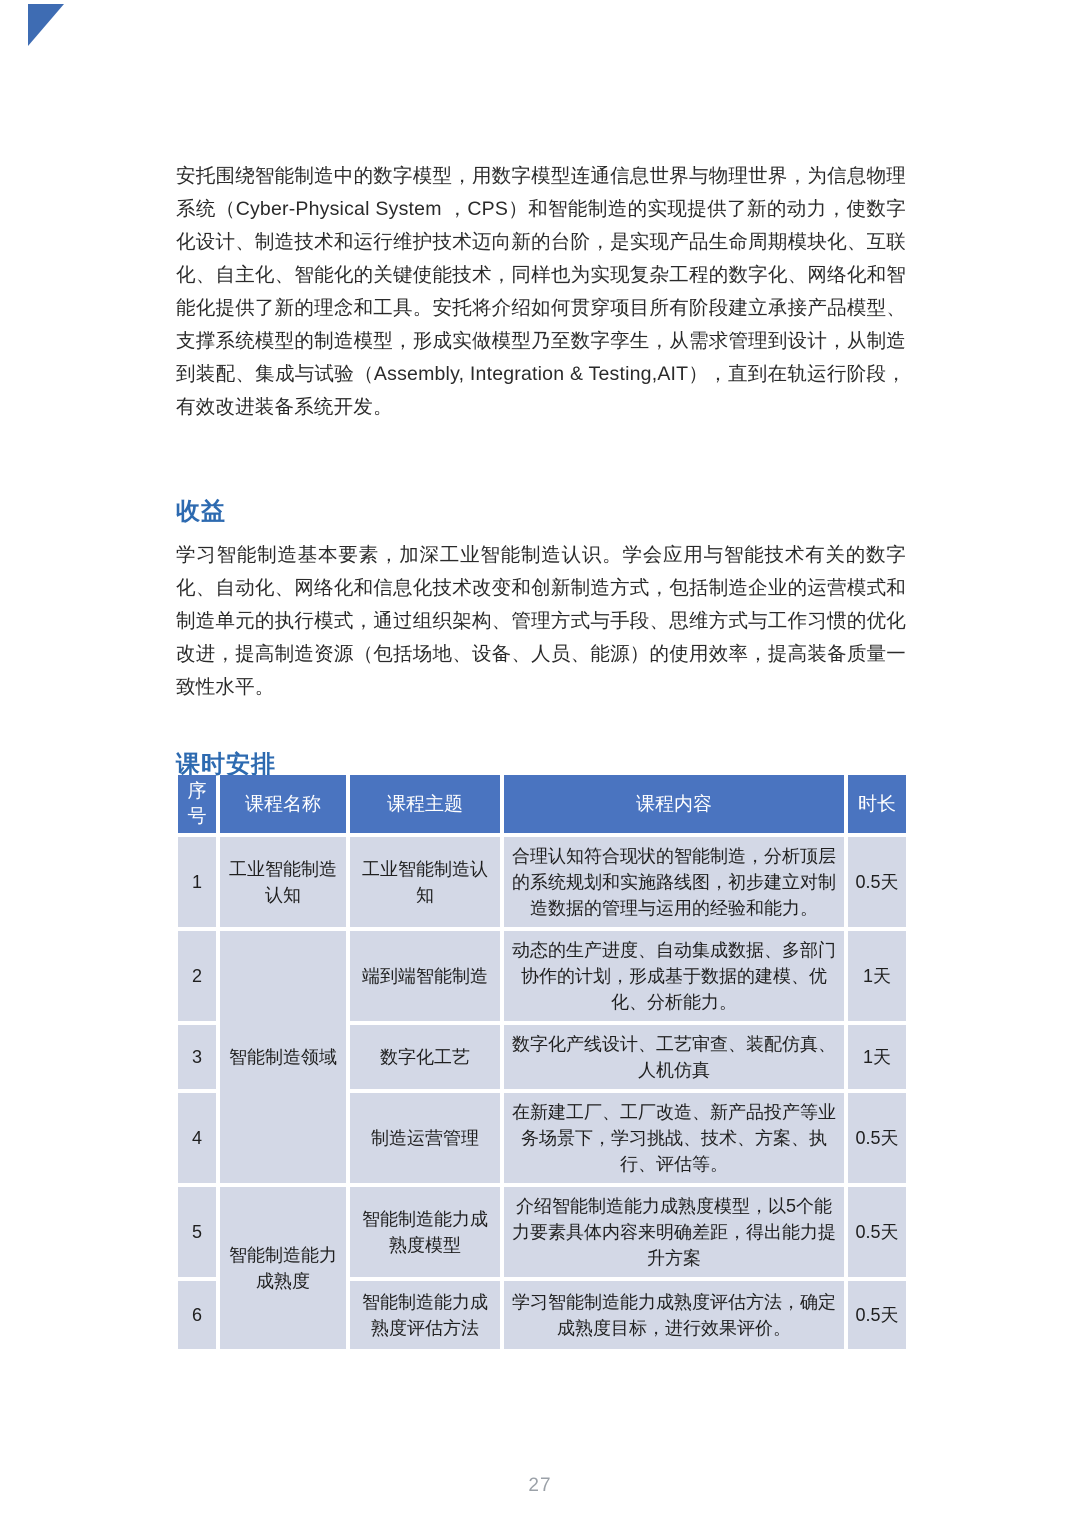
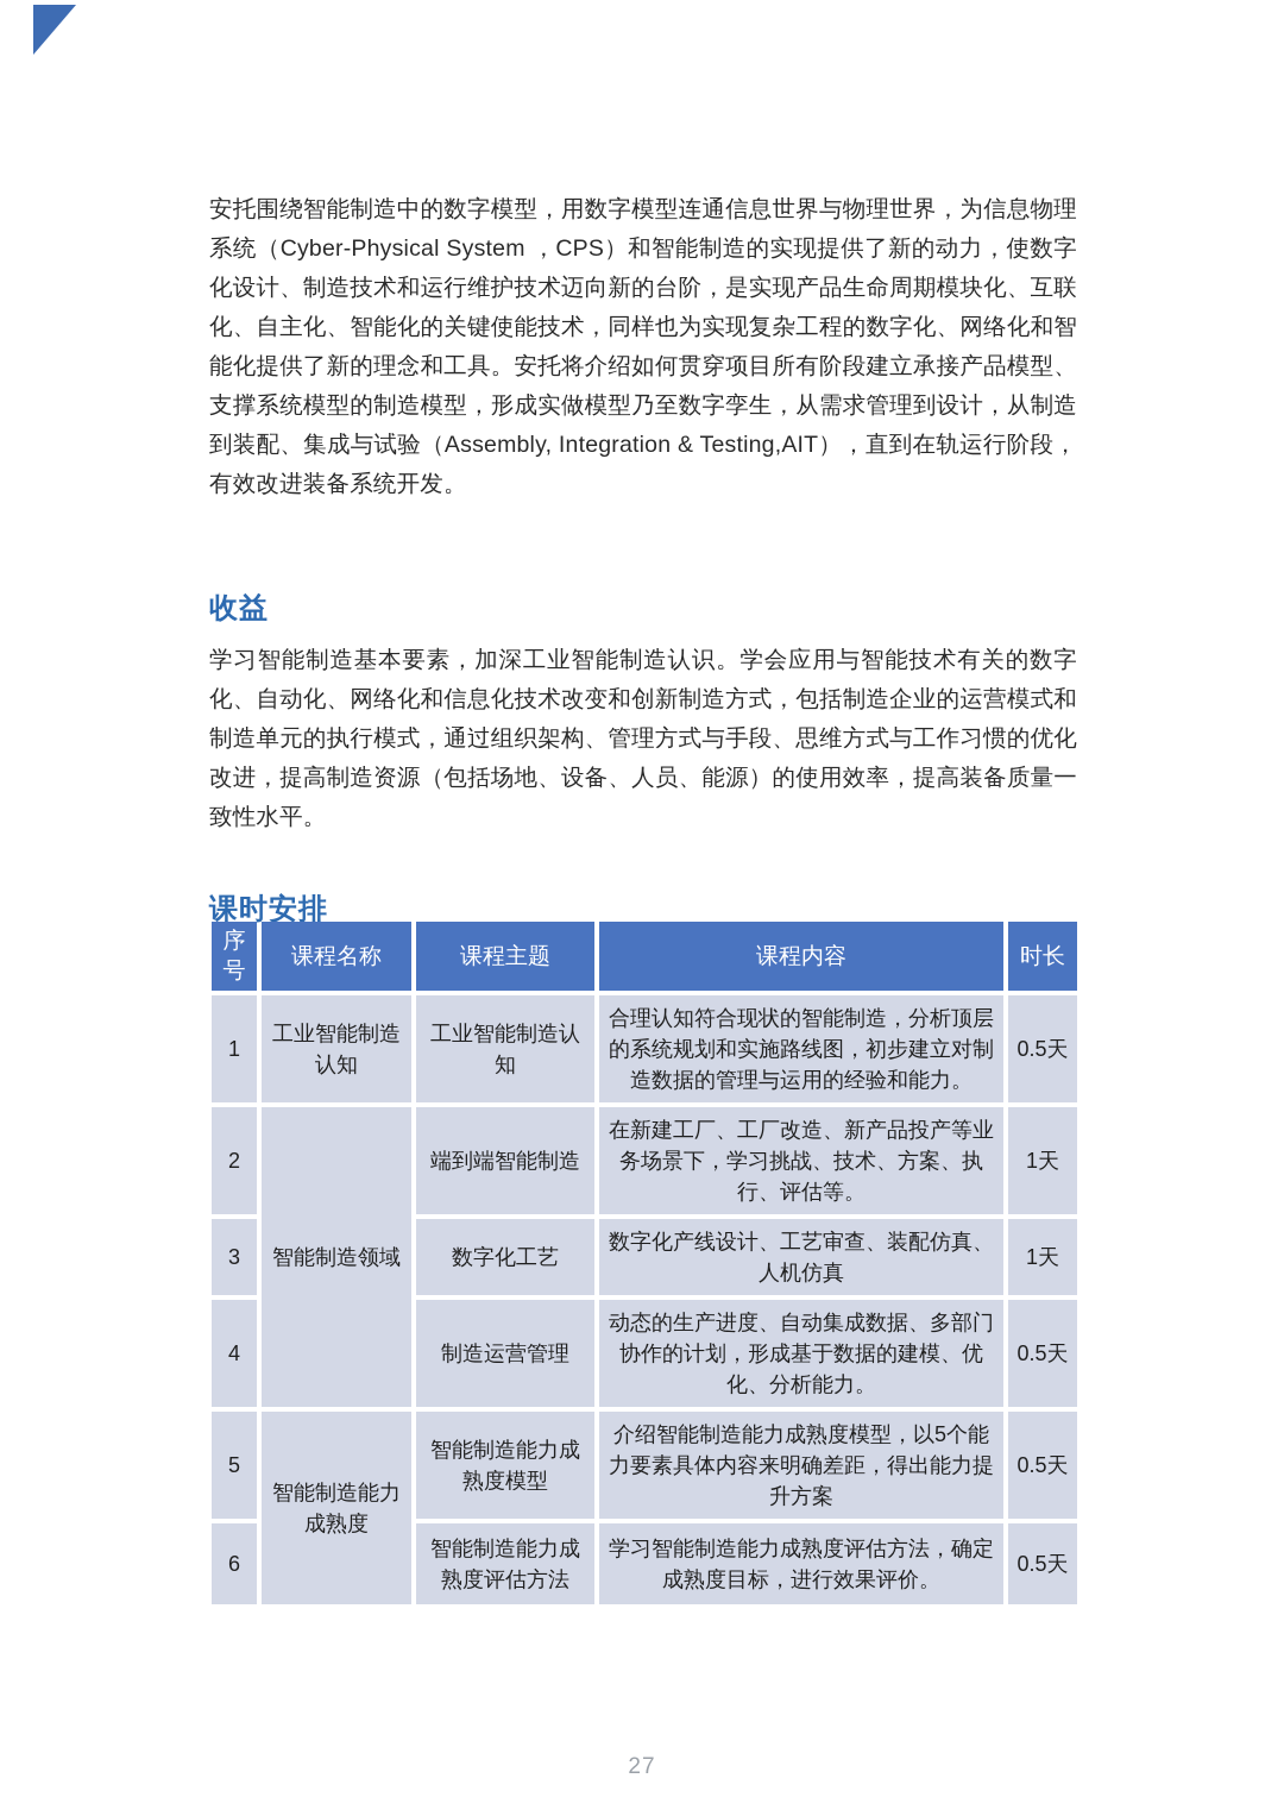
  安托围绕智能制造中的数字模型，用数字模型连通信息世界与物理世界，为信息物理系统（Cyber-Physical System ，CPS）和智能制造的实现提供了新的动力，使数字化设计、制造技术和运行维护技术迈向新的台阶，是实现产品生命周期模块化、互联化、自主化、智能化的关键使能技术，同样也为实现复杂工程的数字化、网络化和智能化提供了新的理念和工具。安托将介绍如何贯穿项目所有阶段建立承接产品模型、支撑系统模型的制造模型，形成实做模型乃至数字孪生，从需求管理到设计，从制造到装配、集成与试验（Assembly, Integration & Testing,AIT），直到在轨运行阶段，有效改进装备系统开发。
  收益
  学习智能制造基本要素，加深工业智能制造认识。学会应用与智能技术有关的数字化、自动化、网络化和信息化技术改变和创新制造方式，包括制造企业的运营模式和制造单元的执行模式，通过组织架构、管理方式与手段、思维方式与工作习惯的优化改进，提高制造资源（包括场地、设备、人员、能源）的使用效率，提高装备质量一致性水平。
  课时安排
  序号	课程名称	课程主题	课程内容	时长
  1	工业智能制造认知	工业智能制造认知	合理认知符合现状的智能制造，分析顶层的系统规划和实施路线图，初步建立对制造数据的管理与运用的经验和能力。	0.5天
- 2	智能制造领域	端到端智能制造	动态的生产进度、自动集成数据、多部门协作的计划，形成基于数据的建模、优化、分析能力。	1天
+ 2	智能制造领域	端到端智能制造	在新建工厂、工厂改造、新产品投产等业务场景下，学习挑战、技术、方案、执行、评估等。	1天
  3	数字化工艺	数字化产线设计、工艺审查、装配仿真、人机仿真	1天
- 4	制造运营管理	在新建工厂、工厂改造、新产品投产等业务场景下，学习挑战、技术、方案、执行、评估等。	0.5天
+ 4	制造运营管理	动态的生产进度、自动集成数据、多部门协作的计划，形成基于数据的建模、优化、分析能力。	0.5天
  5	智能制造能力成熟度	智能制造能力成熟度模型	介绍智能制造能力成熟度模型，以5个能力要素具体内容来明确差距，得出能力提升方案	0.5天
  6	智能制造能力成熟度评估方法	学习智能制造能力成熟度评估方法，确定成熟度目标，进行效果评价。	0.5天
  27
